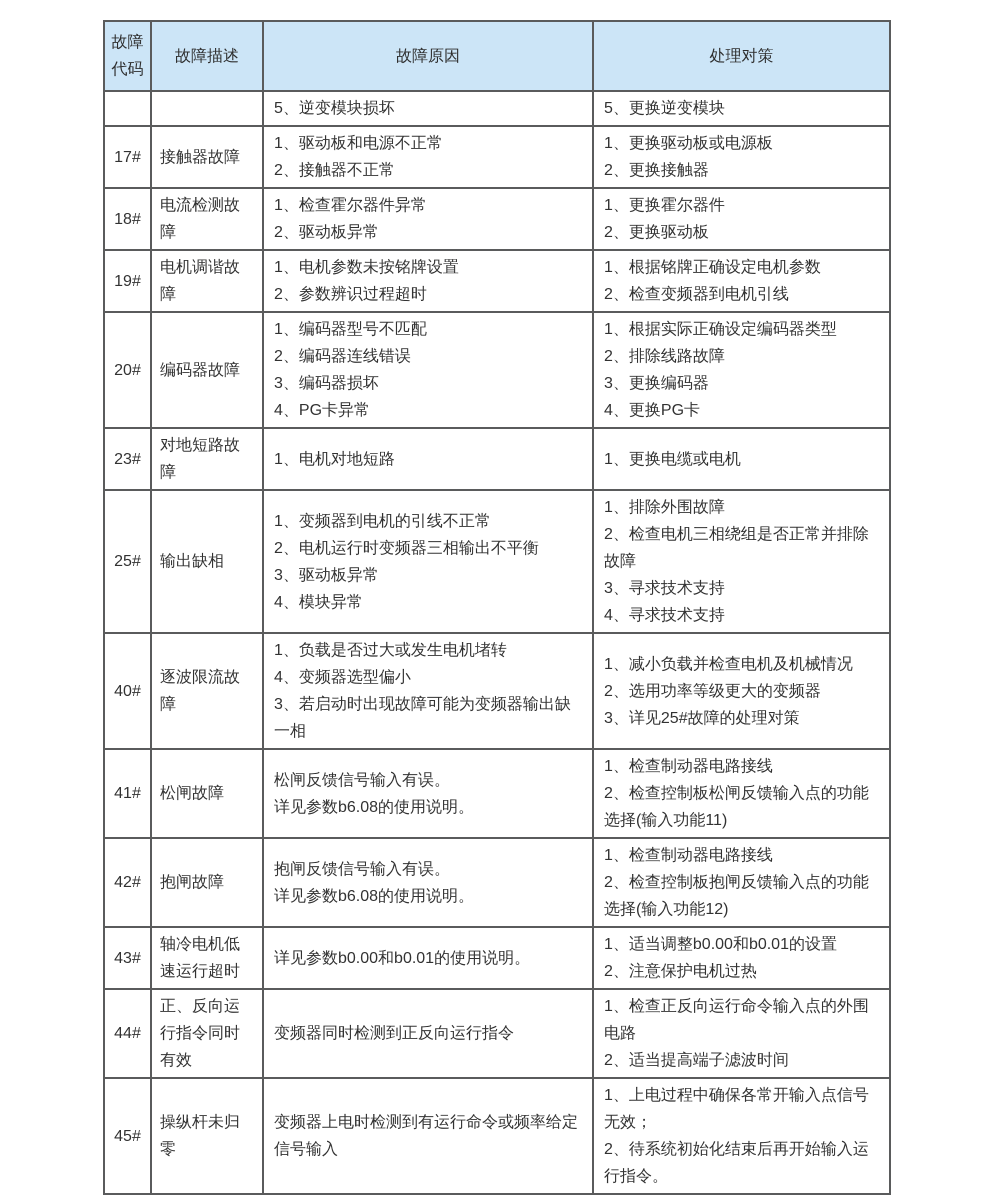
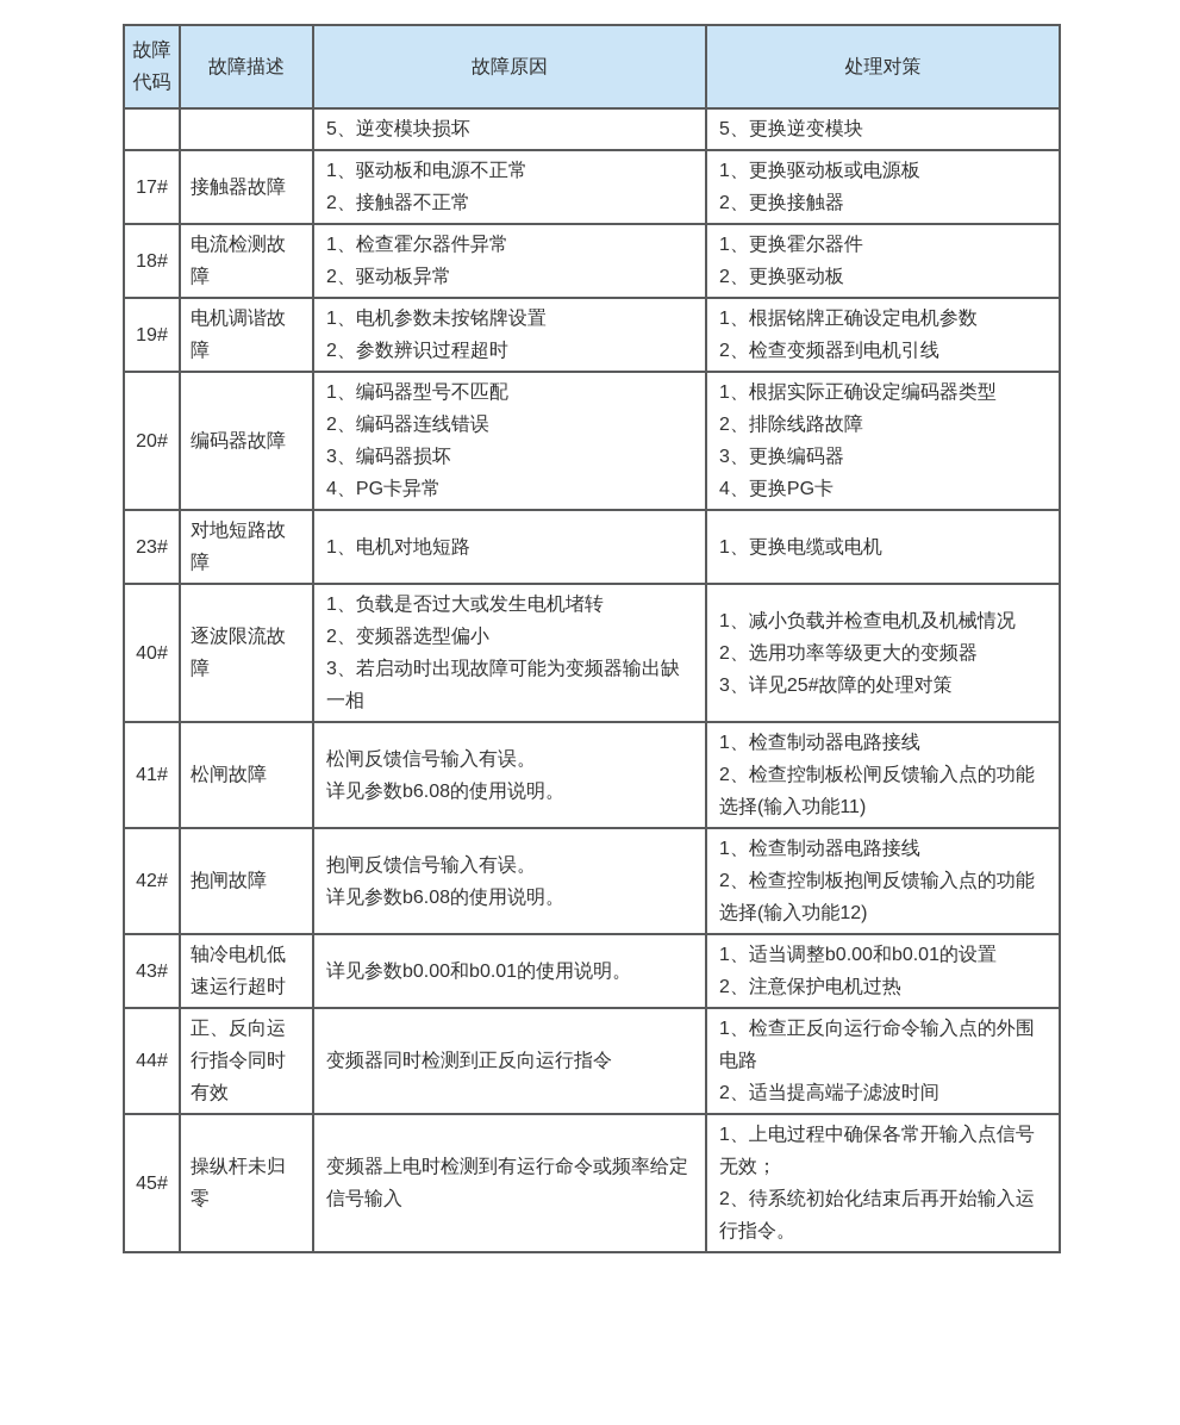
  故障代码	故障描述	故障原因	处理对策
  		5、逆变模块损坏	5、更换逆变模块
  17#	接触器故障	1、驱动板和电源不正常2、接触器不正常	1、更换驱动板或电源板2、更换接触器
  18#	电流检测故障	1、检查霍尔器件异常2、驱动板异常	1、更换霍尔器件2、更换驱动板
  19#	电机调谐故障	1、电机参数未按铭牌设置2、参数辨识过程超时	1、根据铭牌正确设定电机参数2、检查变频器到电机引线
  20#	编码器故障	1、编码器型号不匹配2、编码器连线错误3、编码器损坏4、PG卡异常	1、根据实际正确设定编码器类型2、排除线路故障3、更换编码器4、更换PG卡
  23#	对地短路故障	1、电机对地短路	1、更换电缆或电机
- 25#	输出缺相	1、变频器到电机的引线不正常2、电机运行时变频器三相输出不平衡3、驱动板异常4、模块异常	1、排除外围故障2、检查电机三相绕组是否正常并排除故障3、寻求技术支持4、寻求技术支持
- 40#	逐波限流故障	1、负载是否过大或发生电机堵转4、变频器选型偏小3、若启动时出现故障可能为变频器输出缺一相	1、减小负载并检查电机及机械情况2、选用功率等级更大的变频器3、详见25#故障的处理对策
+ 40#	逐波限流故障	1、负载是否过大或发生电机堵转2、变频器选型偏小3、若启动时出现故障可能为变频器输出缺一相	1、减小负载并检查电机及机械情况2、选用功率等级更大的变频器3、详见25#故障的处理对策
  41#	松闸故障	松闸反馈信号输入有误。详见参数b6.08的使用说明。	1、检查制动器电路接线2、检查控制板松闸反馈输入点的功能选择(输入功能11)
  42#	抱闸故障	抱闸反馈信号输入有误。详见参数b6.08的使用说明。	1、检查制动器电路接线2、检查控制板抱闸反馈输入点的功能选择(输入功能12)
  43#	轴冷电机低速运行超时	详见参数b0.00和b0.01的使用说明。	1、适当调整b0.00和b0.01的设置2、注意保护电机过热
  44#	正、反向运行指令同时有效	变频器同时检测到正反向运行指令	1、检查正反向运行命令输入点的外围电路2、适当提高端子滤波时间
  45#	操纵杆未归零	变频器上电时检测到有运行命令或频率给定信号输入	1、上电过程中确保各常开输入点信号无效；2、待系统初始化结束后再开始输入运行指令。
